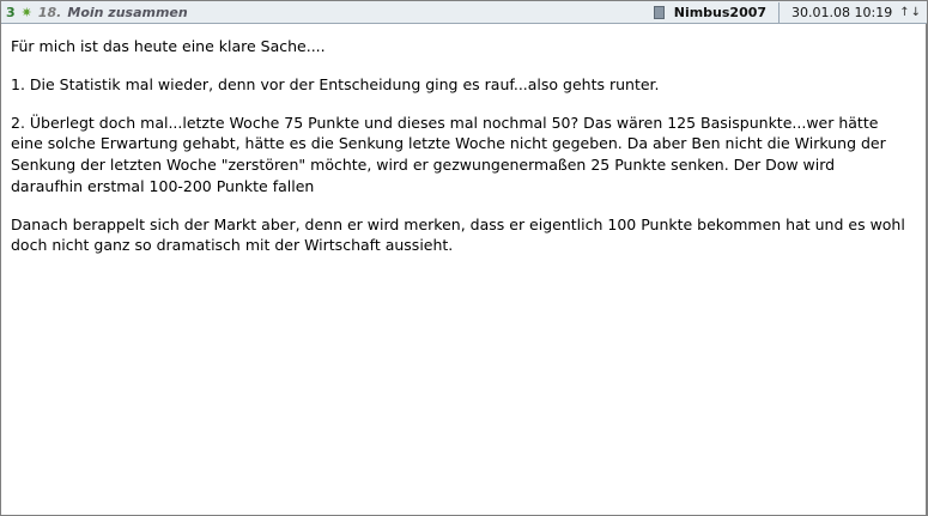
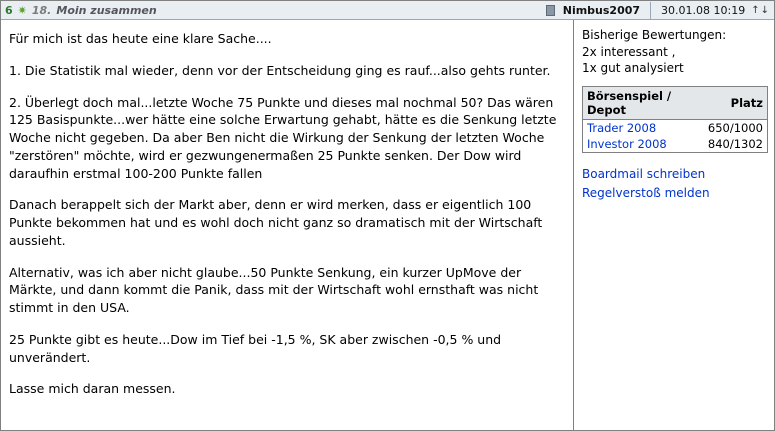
- 3
+ 6
  ✷
  18.
  Moin zusammen
  Nimbus2007
  30.01.08 10:19
  ↑↓
  Für mich ist das heute eine klare Sache....
  1. Die Statistik mal wieder, denn vor der Entscheidung ging es rauf...also gehts runter.
  2. Überlegt doch mal...letzte Woche 75 Punkte und dieses mal nochmal 50? Das wären 125 Basispunkte...wer hätte eine solche Erwartung gehabt, hätte es die Senkung letzte Woche nicht gegeben. Da aber Ben nicht die Wirkung der Senkung der letzten Woche "zerstören" möchte, wird er gezwungenermaßen 25 Punkte senken. Der Dow wird daraufhin erstmal 100-200 Punkte fallen
  Danach berappelt sich der Markt aber, denn er wird merken, dass er eigentlich 100 Punkte bekommen hat und es wohl doch nicht ganz so dramatisch mit der Wirtschaft aussieht.
+ Alternativ, was ich aber nicht glaube...50 Punkte Senkung, ein kurzer UpMove der Märkte, und dann kommt die Panik, dass mit der Wirtschaft wohl ernsthaft was nicht stimmt in den USA.
+ 25 Punkte gibt es heute...Dow im Tief bei -1,5 %, SK aber zwischen -0,5 % und unverändert.
+ Lasse mich daran messen.
+ Bisherige Bewertungen:
+ 2x interessant ,
+ 1x gut analysiert
+ Börsenspiel / Depot	Platz
+ Trader 2008	650/1000
+ Investor 2008	840/1302
+ Boardmail schreiben
+ Regelverstoß melden
